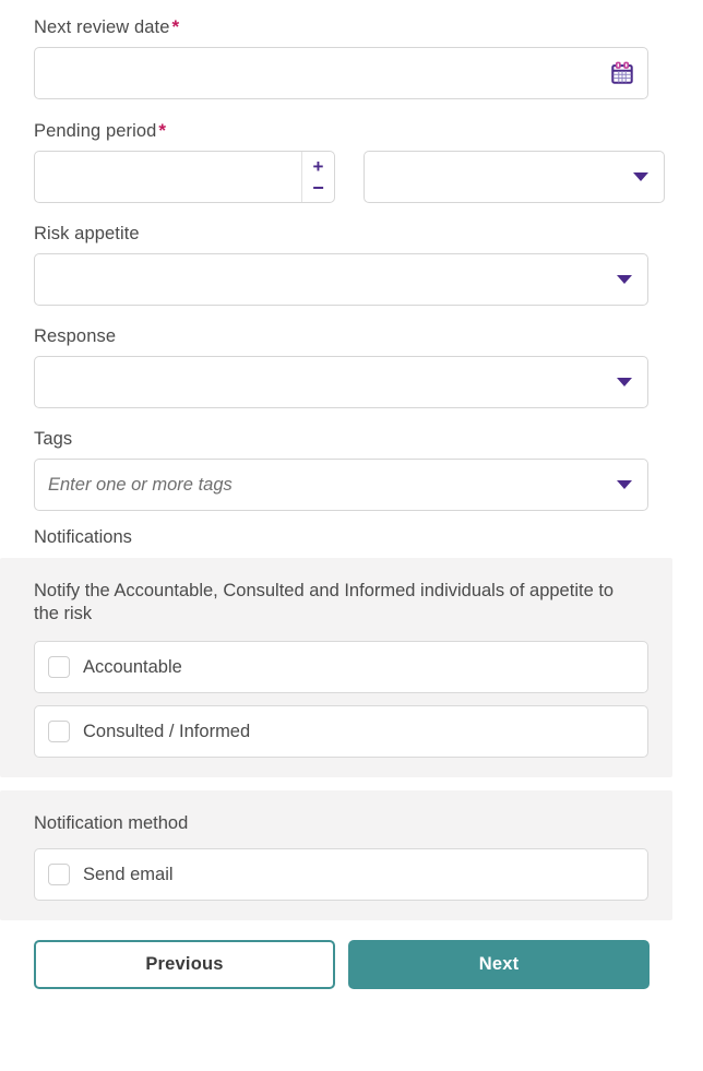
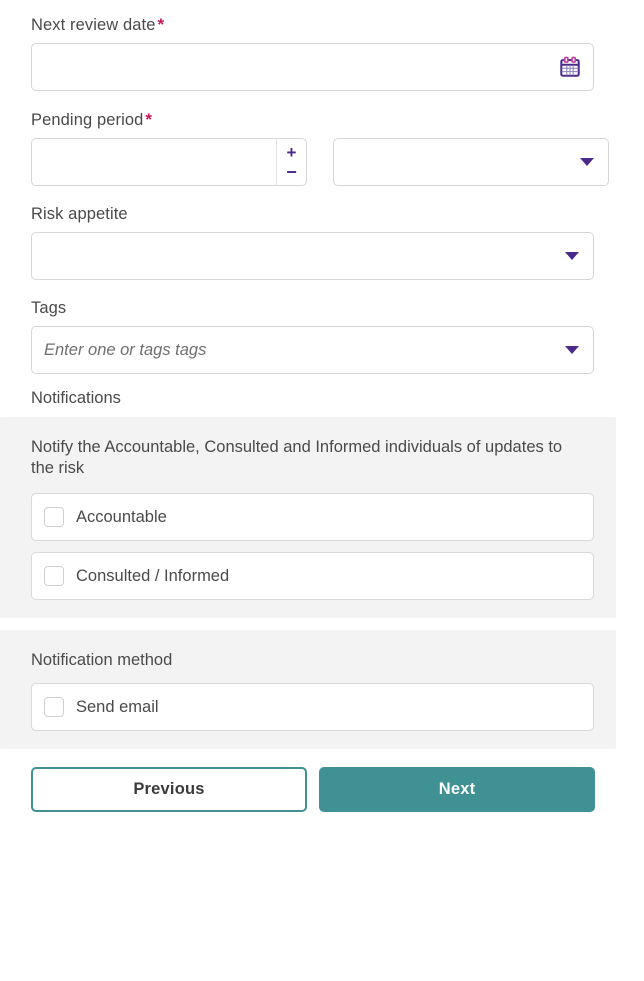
  Next review date*
  Pending period*
  +
  −
  Risk appetite
- Response
  Tags
- Enter one or more tags
+ Enter one or tags tags
  Notifications
- Notify the Accountable, Consulted and Informed individuals of appetite to the risk
+ Notify the Accountable, Consulted and Informed individuals of updates to the risk
  Accountable
  Consulted / Informed
  Notification method
  Send email
  Previous
  Next
